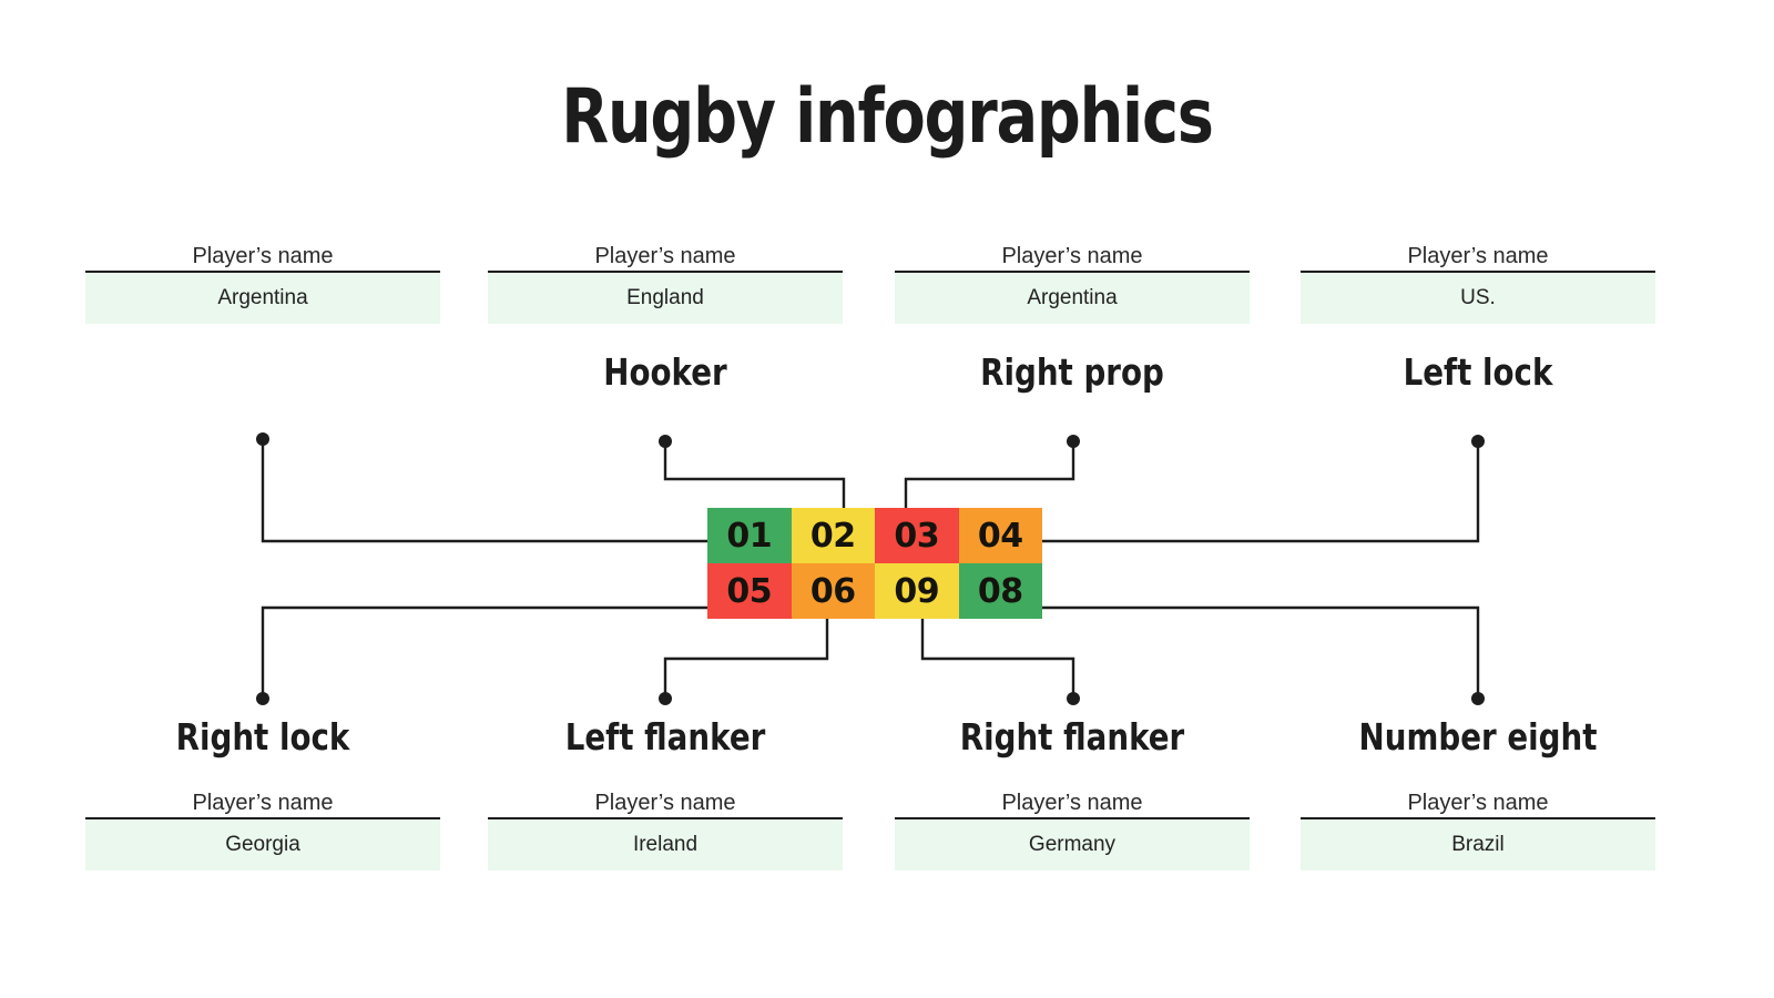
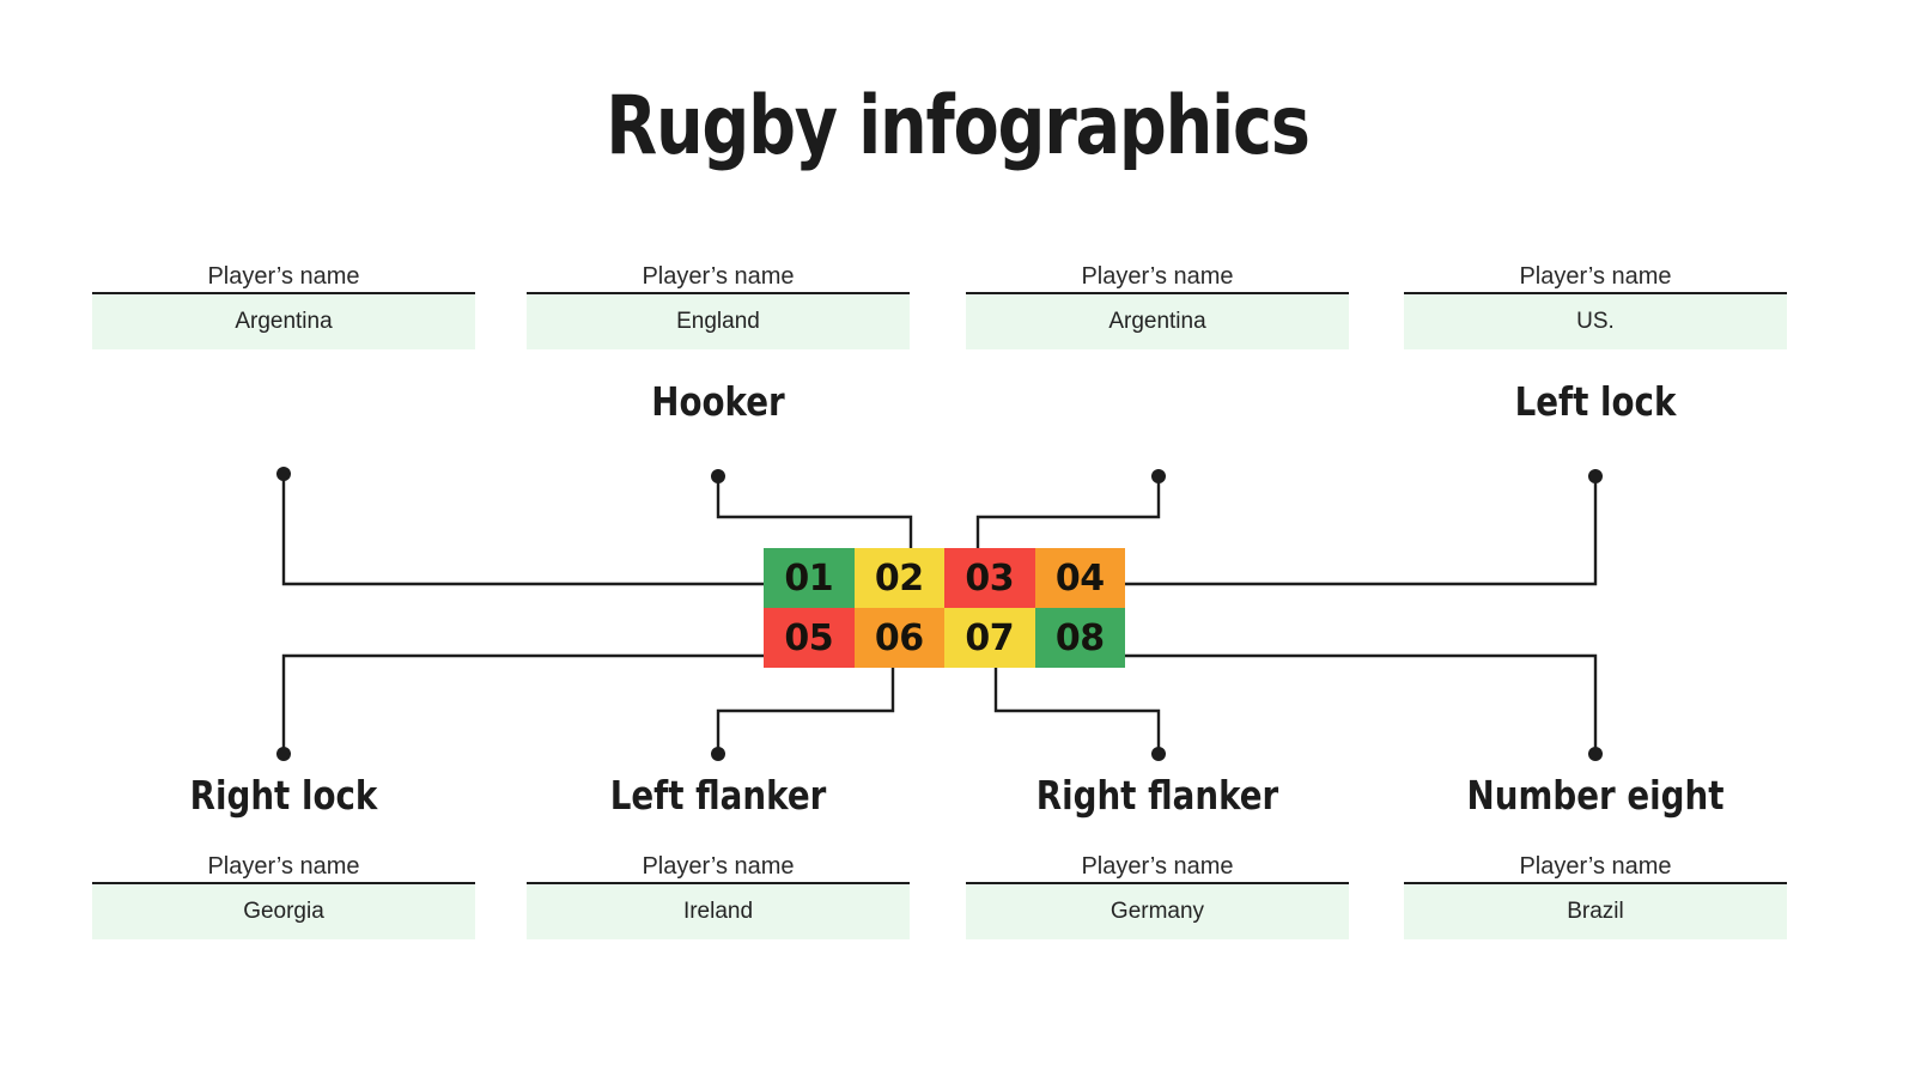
  Rugby infographics
  Player’s name
  Argentina
  Player’s name
  England
  Hooker
  Player’s name
  Argentina
- Right prop
  Player’s name
  US.
  Left lock
  01
  02
  03
  04
  05
  06
- 09
+ 07
  08
  Right lock
  Player’s name
  Georgia
  Left flanker
  Player’s name
  Ireland
  Right flanker
  Player’s name
  Germany
  Number eight
  Player’s name
  Brazil
